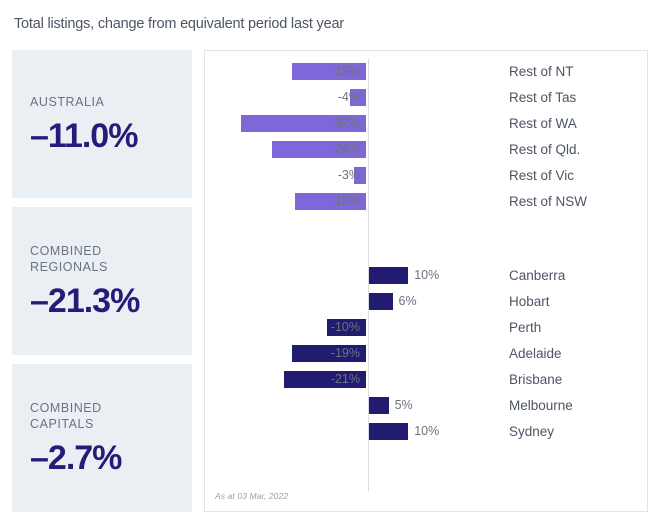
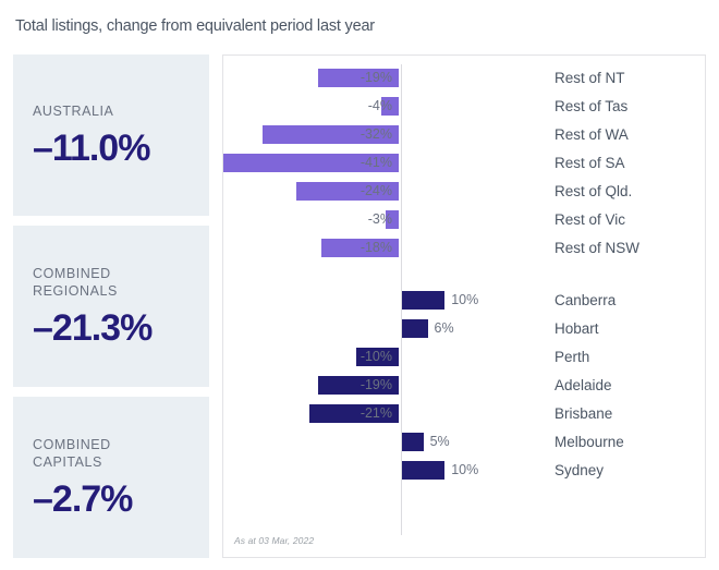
  Total listings, change from equivalent period last year
  AUSTRALIA
  –11.0%
  COMBINED
  REGIONALS
  –21.3%
  COMBINED
  CAPITALS
  –2.7%
  -19%
  Rest of NT
  -4%
  Rest of Tas
  -32%
  Rest of WA
+ -41%
+ Rest of SA
  -24%
  Rest of Qld.
  -3%
  Rest of Vic
  -18%
  Rest of NSW
  10%
  Canberra
  6%
  Hobart
  -10%
  Perth
  -19%
  Adelaide
  -21%
  Brisbane
  5%
  Melbourne
  10%
  Sydney
  As at 03 Mar, 2022
